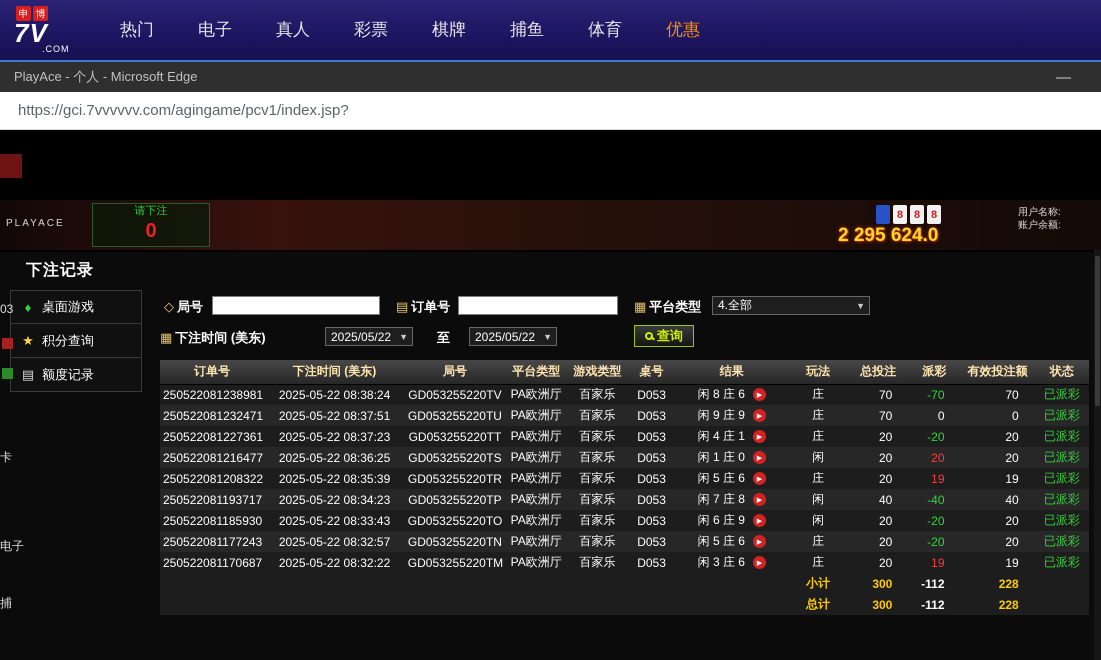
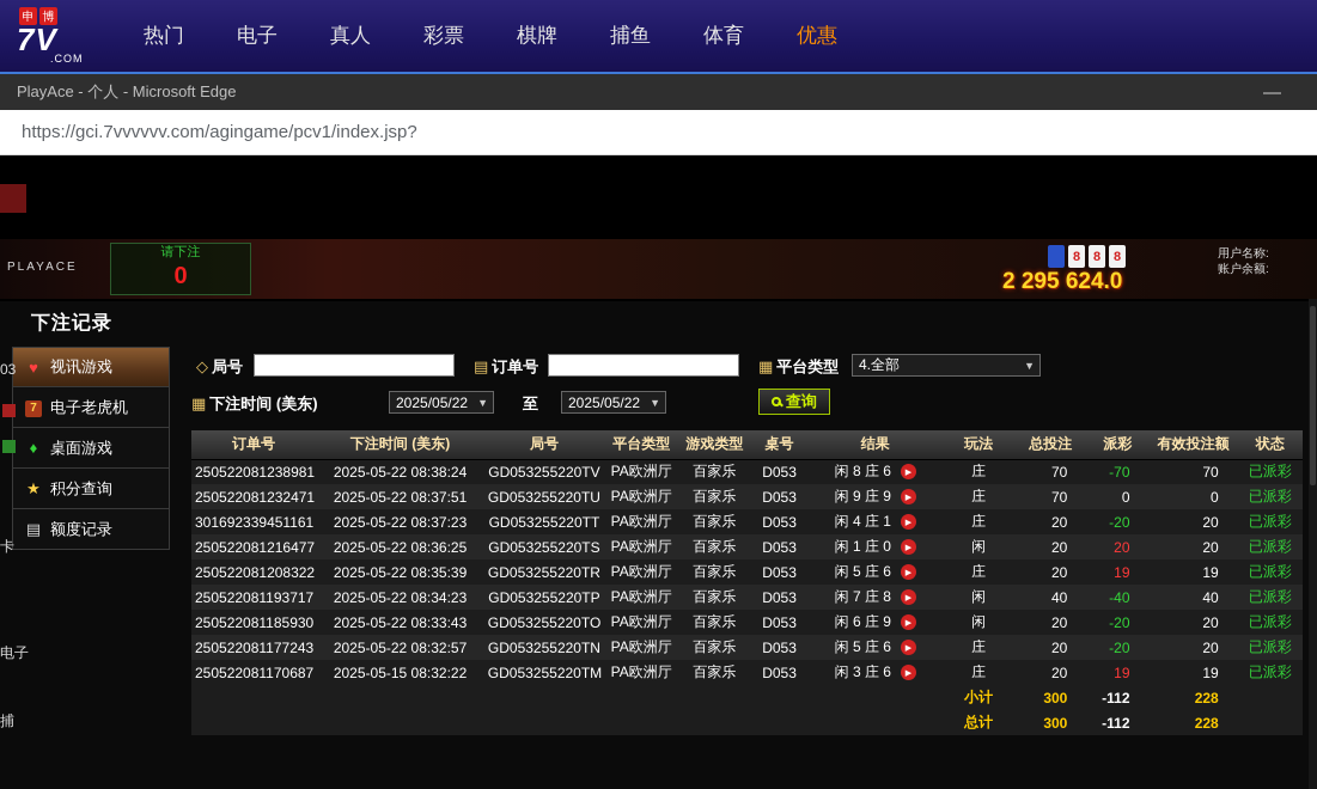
  申
  博
  7V
  .COM
  热门
  电子
  真人
  彩票
  棋牌
  捕鱼
  体育
  优惠
  PlayAce - 个人 - Microsoft Edge
  —
  https://gci.7vvvvvv.com/agingame/pcv1/index.jsp?
  PLAYACE
  请下注
  0
  8
  8
  8
  2 295 624.0
  用户名称:
  账户余额:
  下注记录
+ ♥
+ 视讯游戏
+ 7
+ 电子老虎机
  ♦
  桌面游戏
  ★
  积分查询
  ▤
  额度记录
  ◇ 局号
  ▤ 订单号
  ▦ 平台类型
  4.全部
  ▼
  ▦ 下注时间 (美东)
  2025/05/22
  ▼
  至
  2025/05/22
  ▼
  查询
  订单号	下注时间 (美东)	局号	平台类型	游戏类型	桌号	结果	玩法	总投注	派彩	有效投注额	状态
  250522081238981	2025-05-22 08:38:24	GD053255220TV	PA欧洲厅	百家乐	D053	闲 8 庄 6	庄	70	-70	70	已派彩
  250522081232471	2025-05-22 08:37:51	GD053255220TU	PA欧洲厅	百家乐	D053	闲 9 庄 9	庄	70	0	0	已派彩
- 250522081227361	2025-05-22 08:37:23	GD053255220TT	PA欧洲厅	百家乐	D053	闲 4 庄 1	庄	20	-20	20	已派彩
+ 301692339451161	2025-05-22 08:37:23	GD053255220TT	PA欧洲厅	百家乐	D053	闲 4 庄 1	庄	20	-20	20	已派彩
  250522081216477	2025-05-22 08:36:25	GD053255220TS	PA欧洲厅	百家乐	D053	闲 1 庄 0	闲	20	20	20	已派彩
  250522081208322	2025-05-22 08:35:39	GD053255220TR	PA欧洲厅	百家乐	D053	闲 5 庄 6	庄	20	19	19	已派彩
  250522081193717	2025-05-22 08:34:23	GD053255220TP	PA欧洲厅	百家乐	D053	闲 7 庄 8	闲	40	-40	40	已派彩
  250522081185930	2025-05-22 08:33:43	GD053255220TO	PA欧洲厅	百家乐	D053	闲 6 庄 9	闲	20	-20	20	已派彩
  250522081177243	2025-05-22 08:32:57	GD053255220TN	PA欧洲厅	百家乐	D053	闲 5 庄 6	庄	20	-20	20	已派彩
- 250522081170687	2025-05-22 08:32:22	GD053255220TM	PA欧洲厅	百家乐	D053	闲 3 庄 6	庄	20	19	19	已派彩
+ 250522081170687	2025-05-15 08:32:22	GD053255220TM	PA欧洲厅	百家乐	D053	闲 3 庄 6	庄	20	19	19	已派彩
  							小计	300	-112	228
  							总计	300	-112	228
  03
  卡
  电子
  捕
